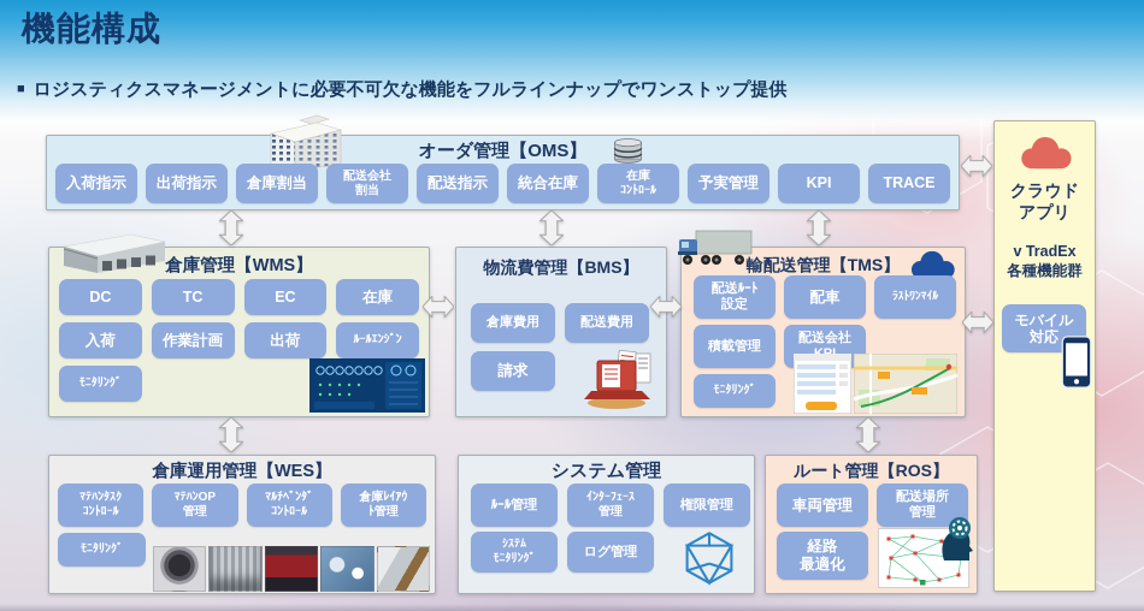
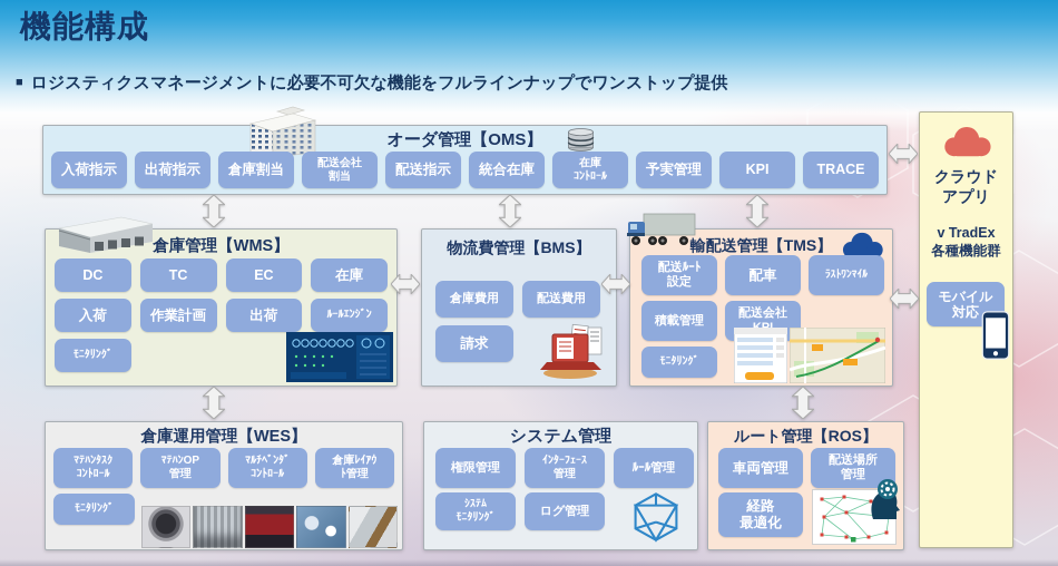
  機能構成
  ■ ロジスティクスマネージメントに必要不可欠な機能をフルラインナップでワンストップ提供
  オーダ管理【OMS】
  入荷指示
  出荷指示
  倉庫割当
  配送会社
  割当
  配送指示
  統合在庫
  在庫
  ｺﾝﾄﾛｰﾙ
  予実管理
  KPI
  TRACE
  倉庫管理【WMS】
  DC
  TC
  EC
  在庫
  入荷
  作業計画
  出荷
  ﾙｰﾙｴﾝｼﾞﾝ
  ﾓﾆﾀﾘﾝｸﾞ
  物流費管理【BMS】
  倉庫費用
  配送費用
  請求
  輸配送管理【TMS】
  配送ﾙｰﾄ
  設定
  配車
  ﾗｽﾄﾜﾝﾏｲﾙ
  積載管理
  配送会社
  ﾓﾆﾀﾘﾝｸﾞ
  クラウド
  アプリ
  v TradEx
  各種機能群
  モバイル
  対応
  倉庫運用管理【WES】
  ﾏﾃﾊﾝﾀｽｸ
  ｺﾝﾄﾛｰﾙ
  ﾏﾃﾊﾝOP
  管理
  ﾏﾙﾁﾍﾞﾝﾀﾞ
  ｺﾝﾄﾛｰﾙ
  倉庫ﾚｲｱｳ
  ﾄ管理
  ﾓﾆﾀﾘﾝｸﾞ
  システム管理
- ﾙｰﾙ管理
+ 権限管理
  ｲﾝﾀｰﾌｪｰｽ
  管理
- 権限管理
+ ﾙｰﾙ管理
  ｼｽﾃﾑ
  ﾓﾆﾀﾘﾝｸﾞ
  ログ管理
  ルート管理【ROS】
  車両管理
  配送場所
  管理
  経路
  最適化
